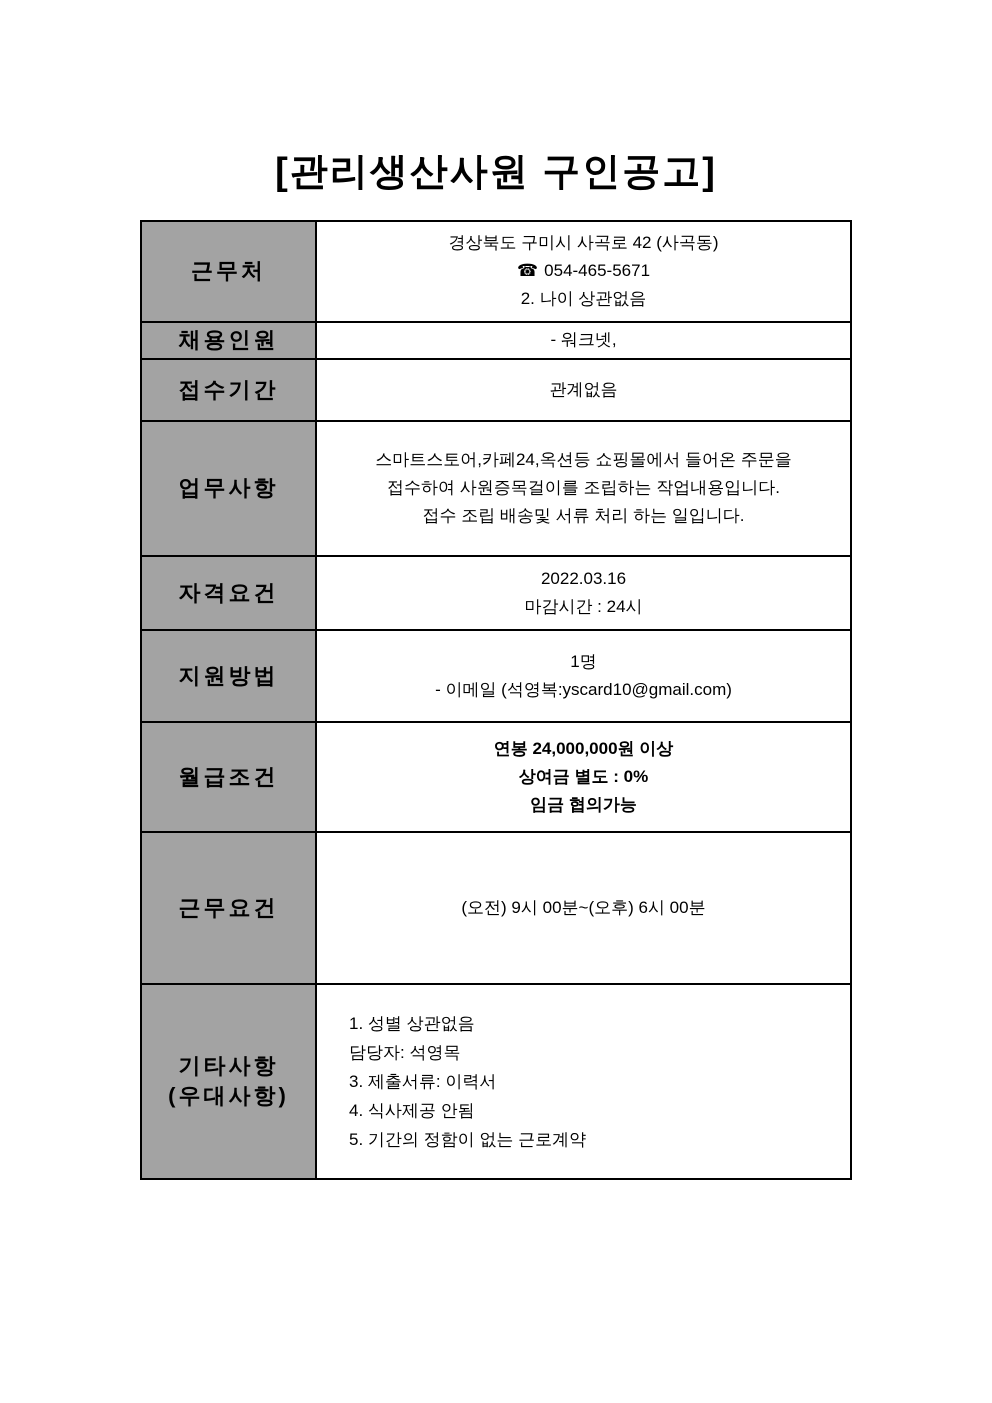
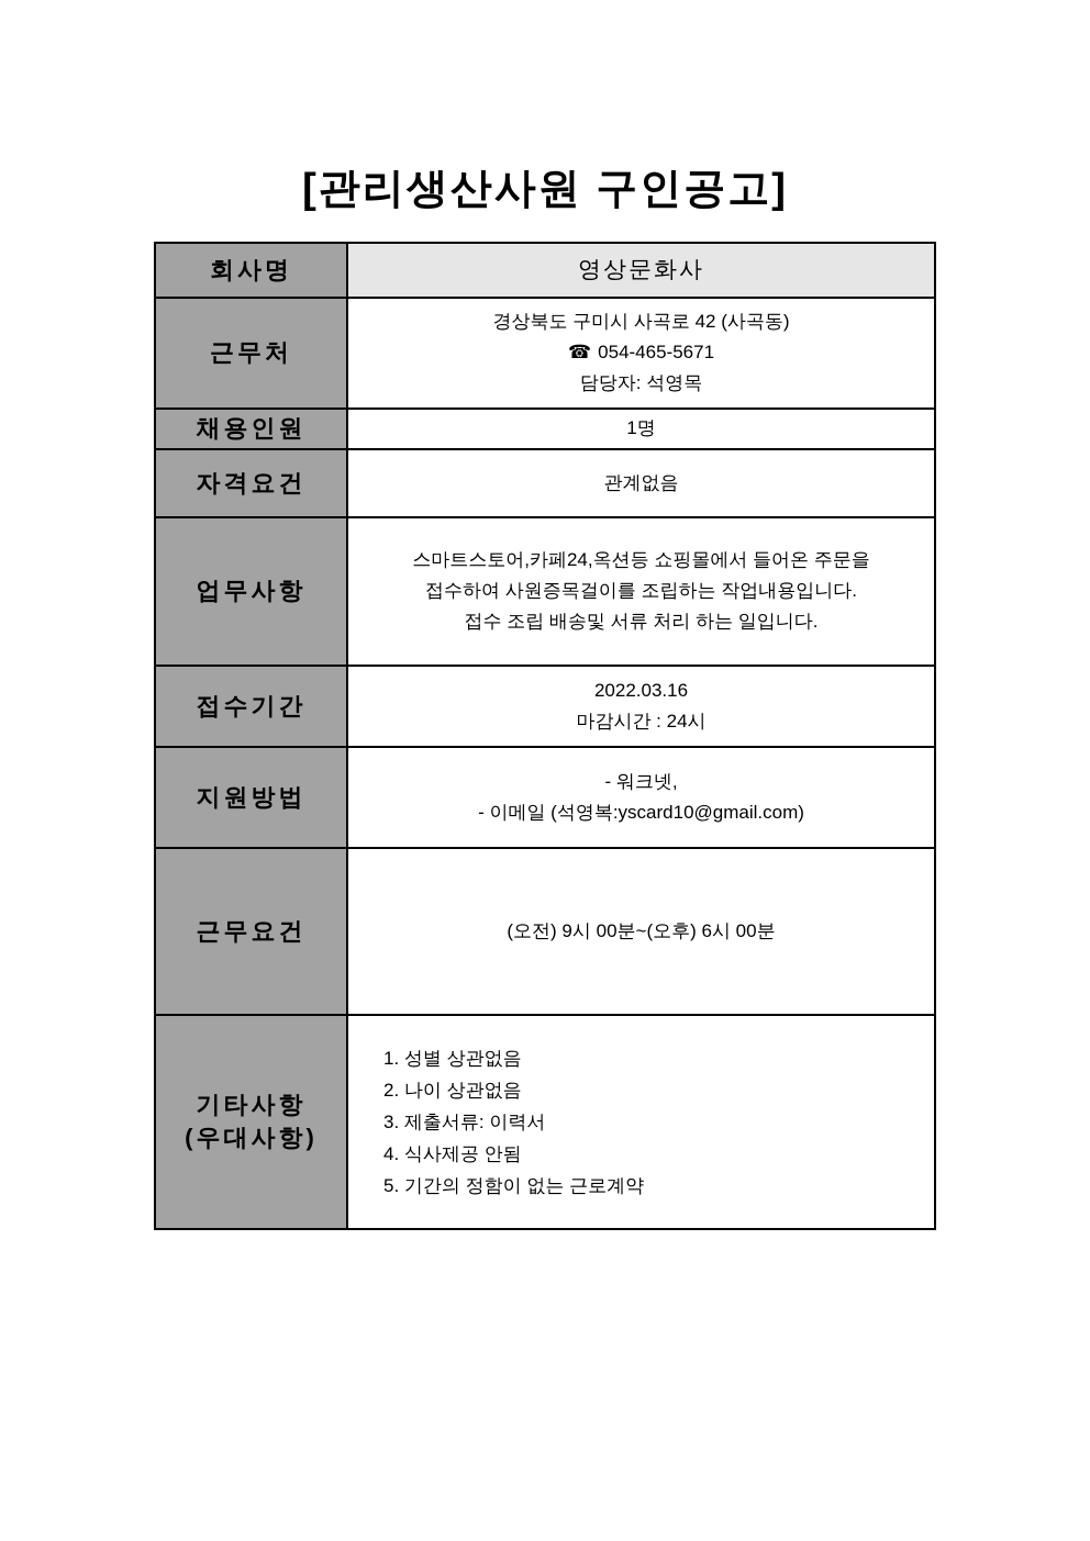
  [관리생산사원 구인공고]
+ 회사명	영상문화사
- 근무처	경상북도 구미시 사곡로 42 (사곡동) ☎ 054-465-5671 2. 나이 상관없음
+ 근무처	경상북도 구미시 사곡로 42 (사곡동) ☎ 054-465-5671 담당자: 석영목
- 채용인원	- 워크넷,
+ 채용인원	1명
- 접수기간	관계없음
+ 자격요건	관계없음
  업무사항	스마트스토어,카페24,옥션등 쇼핑몰에서 들어온 주문을 접수하여 사원증목걸이를 조립하는 작업내용입니다. 접수 조립 배송및 서류 처리 하는 일입니다.
- 자격요건	2022.03.16 마감시간 : 24시
+ 접수기간	2022.03.16 마감시간 : 24시
- 지원방법	1명 - 이메일 (석영복:yscard10@gmail.com)
+ 지원방법	- 워크넷, - 이메일 (석영복:yscard10@gmail.com)
- 월급조건	연봉 24,000,000원 이상 상여금 별도 : 0% 임금 협의가능
  근무요건	(오전) 9시 00분~(오후) 6시 00분
- 기타사항 (우대사항)	1. 성별 상관없음 담당자: 석영목 3. 제출서류: 이력서 4. 식사제공 안됨 5. 기간의 정함이 없는 근로계약
+ 기타사항 (우대사항)	1. 성별 상관없음 2. 나이 상관없음 3. 제출서류: 이력서 4. 식사제공 안됨 5. 기간의 정함이 없는 근로계약
